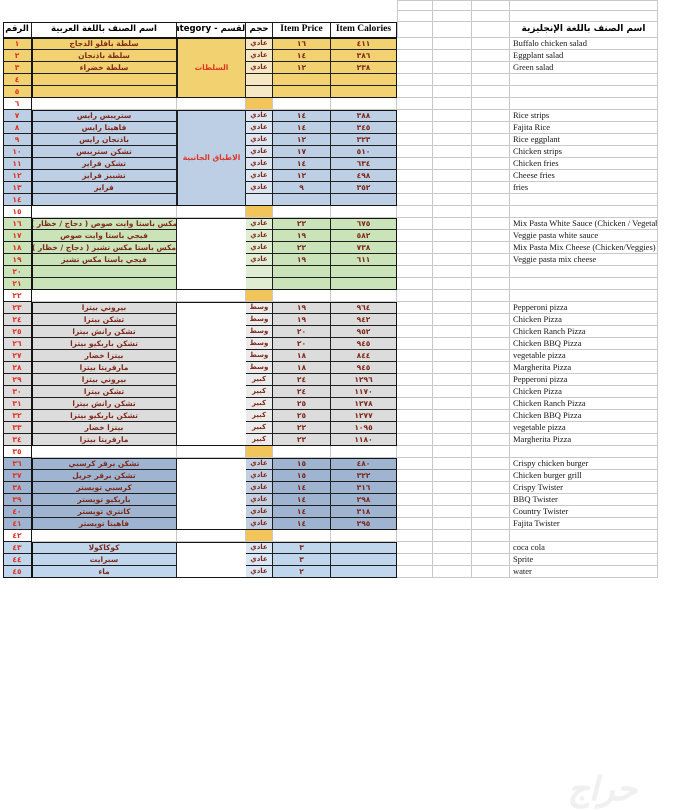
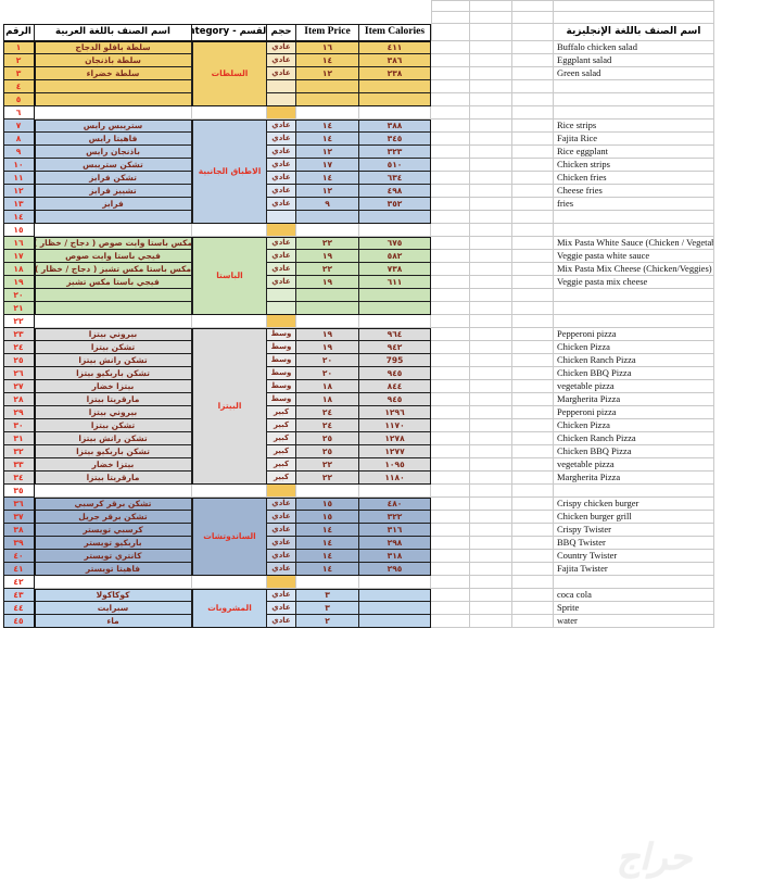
  الرقم
  اسم الصنف باللغة العربية
  ategory - لقسم
  حجم
  Item Price
  Item Calories
  اسم الصنف باللغة الإنجليزية
  ١
  سلطة بافلو الدجاج
  عادي
  ١٦
  ٤١١
  Buffalo chicken salad
  ٢
  سلطة باذنجان
  عادي
  ١٤
  ٣٨٦
  Eggplant salad
  ٣
  سلطة خضراء
  عادي
  ١٢
  ٢٣٨
  Green salad
  ٤
  ٥
  ٦
  ٧
  ستريبس رايس
  عادي
  ١٤
  ٣٨٨
  Rice strips
  ٨
  فاهيتا رايس
  عادي
  ١٤
  ٣٤٥
  Fajita Rice
  ٩
  باذنجان رايس
  عادي
  ١٢
  ٣٢٣
  Rice eggplant
  ١٠
  تشكن ستريبس
  عادي
  ١٧
  ٥١٠
  Chicken strips
  ١١
  تشكن فرايز
  عادي
  ١٤
  ٦٣٤
  Chicken fries
  ١٢
  تشييز فرايز
  عادي
  ١٢
  ٤٩٨
  Cheese fries
  ١٣
  فرايز
  عادي
  ٩
  ٣٥٢
  fries
  ١٤
  ١٥
  ١٦
  مكس باستا وايت صوص ( دجاج / خظار )
  عادي
  ٢٢
  ٦٧٥
  Mix Pasta White Sauce (Chicken / Vegetab
  ١٧
  فيجي باستا وايت صوص
  عادي
  ١٩
  ٥٨٢
  Veggie pasta white sauce
  ١٨
  مكس باستا مكس تشيز ( دجاج / خظار )
  عادي
  ٢٢
  ٧٣٨
  Mix Pasta Mix Cheese (Chicken/Veggies)
  ١٩
  فيجي باستا مكس تشيز
  عادي
  ١٩
  ٦١١
  Veggie pasta mix cheese
  ٢٠
  ٢١
  ٢٢
  ٢٣
  بيروني بيتزا
  وسط
  ١٩
  ٩٦٤
  Pepperoni pizza
  ٢٤
  تشكن بيتزا
  وسط
  ١٩
  ٩٤٢
  Chicken Pizza
  ٢٥
  تشكن رانش بيتزا
  وسط
  ٢٠
- ٩٥٢
+ 795
  Chicken Ranch Pizza
  ٢٦
  تشكن باربكيو بيتزا
  وسط
  ٢٠
  ٩٤٥
  Chicken BBQ Pizza
  ٢٧
  بيتزا خضار
  وسط
  ١٨
  ٨٤٤
  vegetable pizza
  ٢٨
  مارقريتا بيتزا
  وسط
  ١٨
  ٩٤٥
  Margherita Pizza
  ٢٩
  بيروني بيتزا
  كبير
  ٢٤
  ١٢٩٦
  Pepperoni pizza
  ٣٠
  تشكن بيتزا
  كبير
  ٢٤
  ١١٧٠
  Chicken Pizza
  ٣١
  تشكن رانش بيتزا
  كبير
  ٢٥
  ١٢٧٨
  Chicken Ranch Pizza
  ٣٢
  تشكن باربكيو بيتزا
  كبير
  ٢٥
  ١٢٧٧
  Chicken BBQ Pizza
  ٣٣
  بيتزا خضار
  كبير
  ٢٢
  ١٠٩٥
  vegetable pizza
  ٣٤
  مارقريتا بيتزا
  كبير
  ٢٢
  ١١٨٠
  Margherita Pizza
  ٣٥
  ٣٦
  تشكن برقر كرسبي
  عادي
  ١٥
  ٤٨٠
  Crispy chicken burger
  ٣٧
  تشكن برقر جريل
  عادي
  ١٥
  ٣٢٢
  Chicken burger grill
  ٣٨
  كرسبي تويستر
  عادي
  ١٤
  ٣١٦
  Crispy Twister
  ٣٩
  باربكيو تويستر
  عادي
  ١٤
  ٢٩٨
  BBQ Twister
  ٤٠
  كانتري تويستر
  عادي
  ١٤
  ٣١٨
  Country Twister
  ٤١
  فاهيتا تويستر
  عادي
  ١٤
  ٢٩٥
  Fajita Twister
  ٤٢
  ٤٣
  كوكاكولا
  عادي
  ٣
  coca cola
  ٤٤
  سبرايت
  عادي
  ٣
  Sprite
  ٤٥
  ماء
  عادي
  ٢
  water
  السلطات
  الاطباق الجانبية
+ الباستا
+ البيتزا
+ الساندوتشات
+ المشروبات
